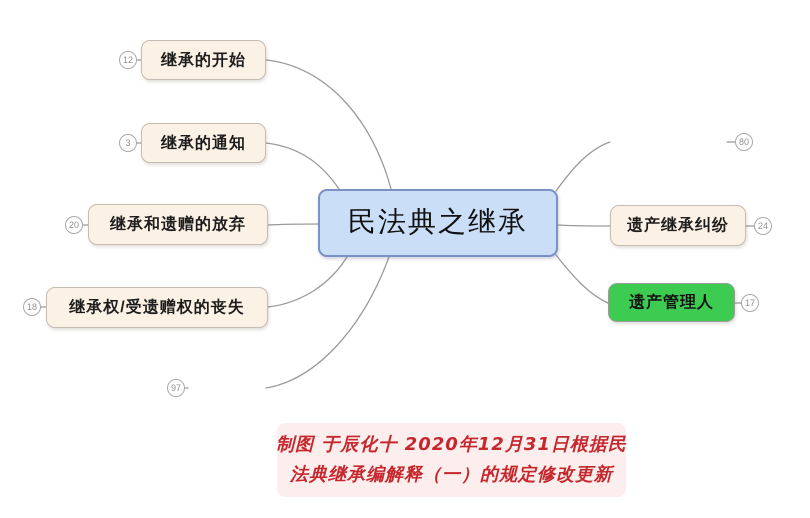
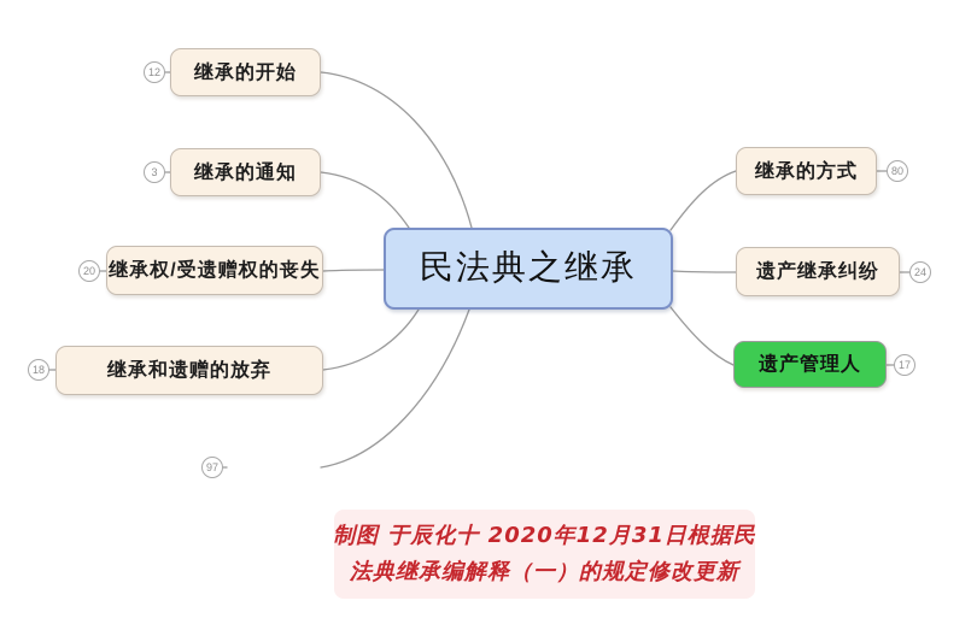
  民法典之继承
  继承的开始
  12
  继承的通知
  3
- 继承和遗赠的放弃
+ 继承权/受遗赠权的丧失
  20
- 继承权/受遗赠权的丧失
+ 继承和遗赠的放弃
  18
  97
+ 继承的方式
  80
  遗产继承纠纷
  24
  遗产管理人
  17
  制图 于辰化十 2020年12月31日根据民
  法典继承编解释（一）的规定修改更新
